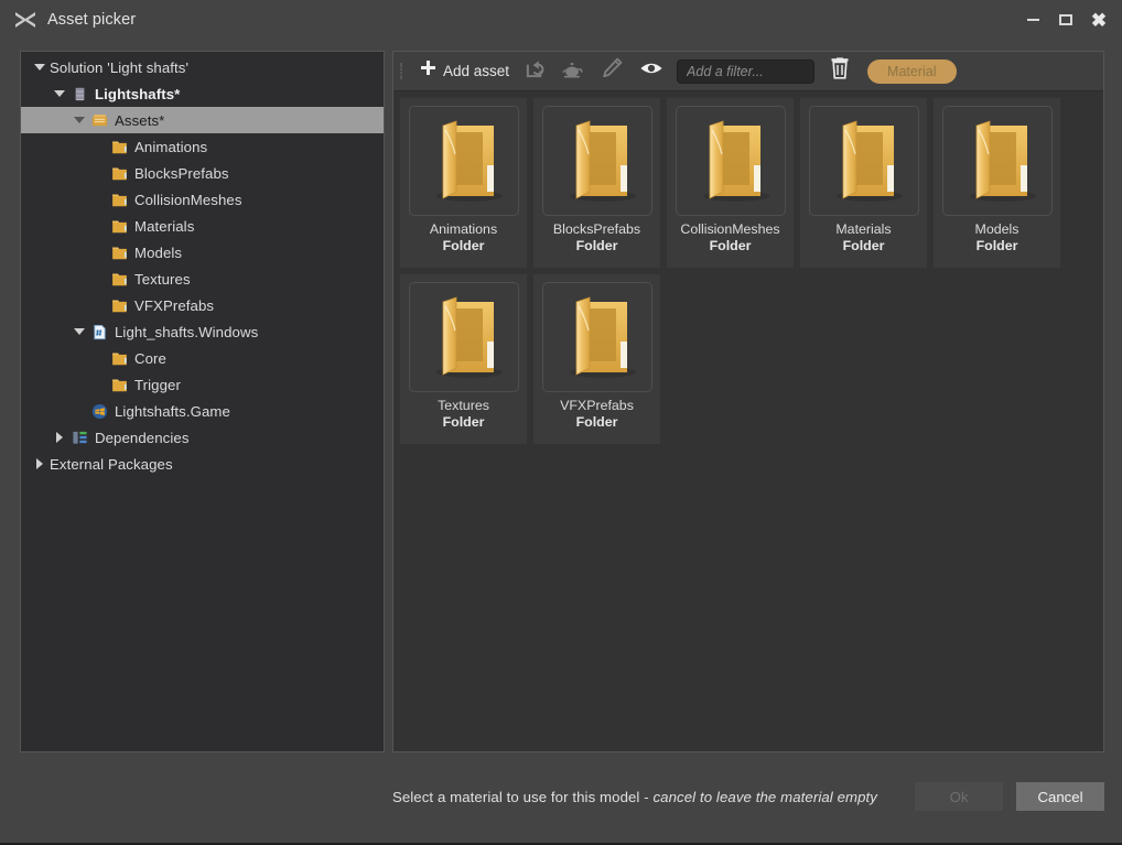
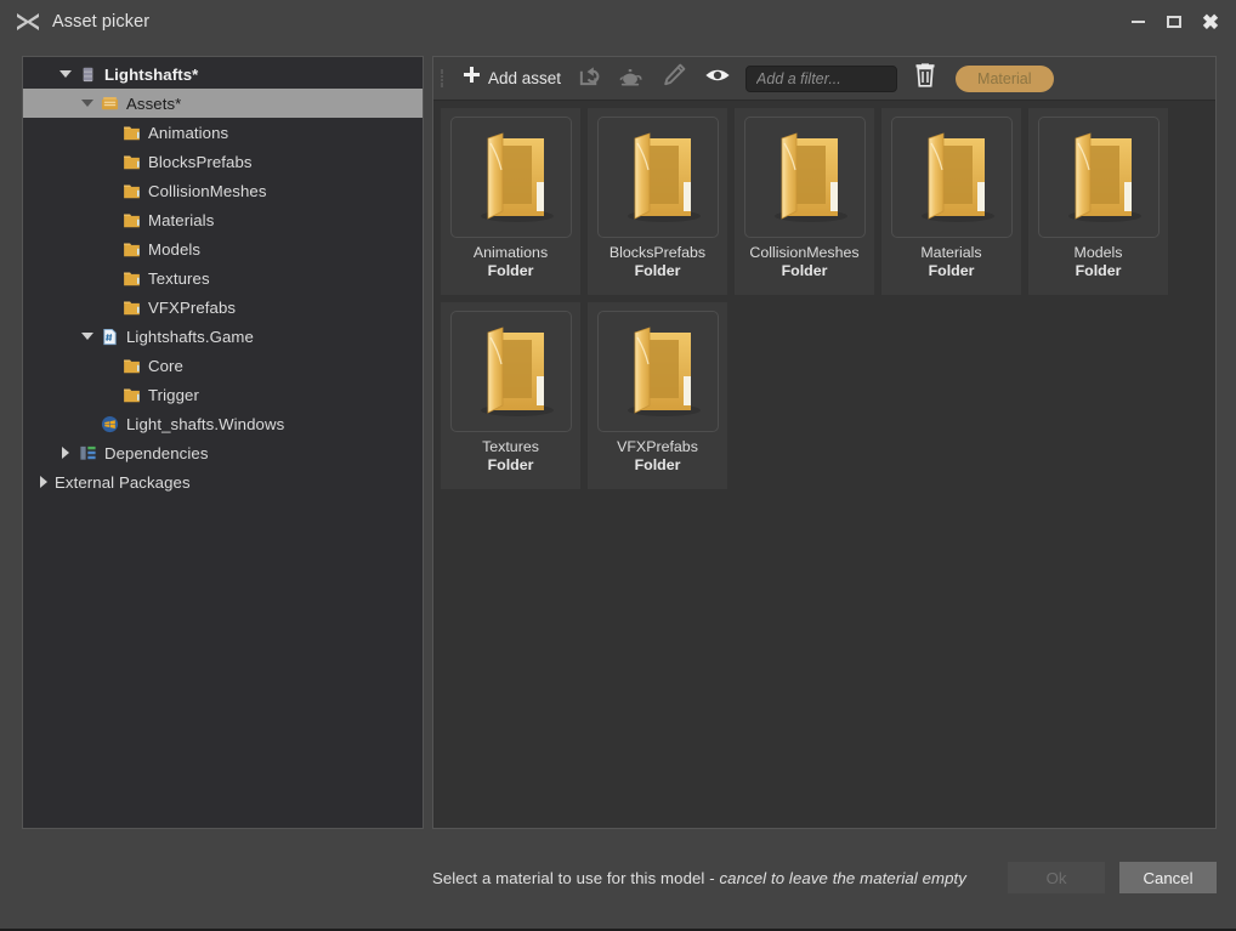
  Asset picker
  ✖
- Solution 'Light shafts'
  Lightshafts*
  Assets*
  Animations
  BlocksPrefabs
  CollisionMeshes
  Materials
  Models
  Textures
  VFXPrefabs
- Light_shafts.Windows
+ Lightshafts.Game
  Core
  Trigger
- Lightshafts.Game
+ Light_shafts.Windows
  Dependencies
  External Packages
  Add asset
  Add a filter...
  Material
  Animations
  Folder
  BlocksPrefabs
  Folder
  CollisionMeshes
  Folder
  Materials
  Folder
  Models
  Folder
  Textures
  Folder
  VFXPrefabs
  Folder
  Select a material to use for this model - cancel to leave the material empty
  Ok
  Cancel
